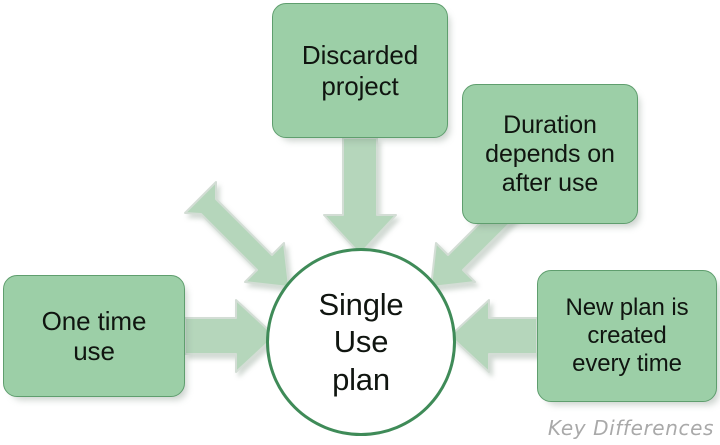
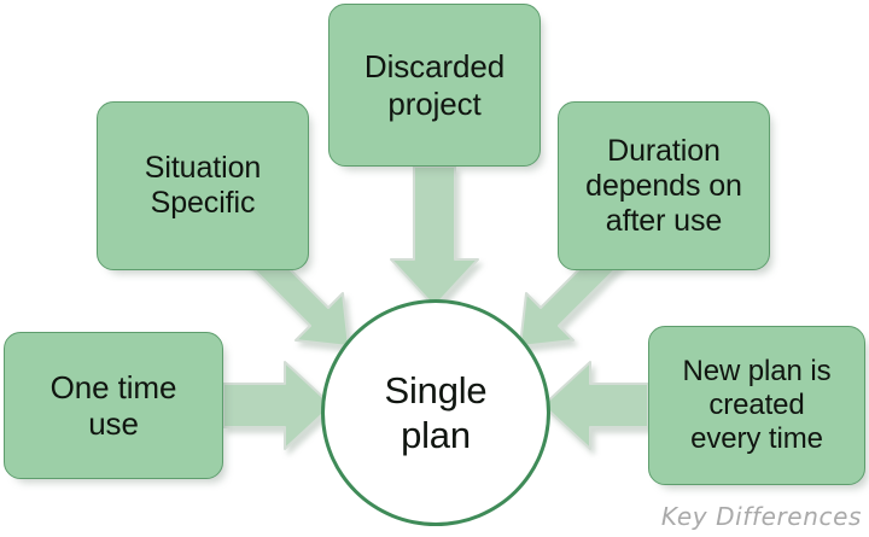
+ Situation
+ Specific
  Discarded
  project
  Duration
  depends on
  after use
  One time
  use
  New plan is
  created
  every time
  Single
- Use
  plan
  Key Differences
